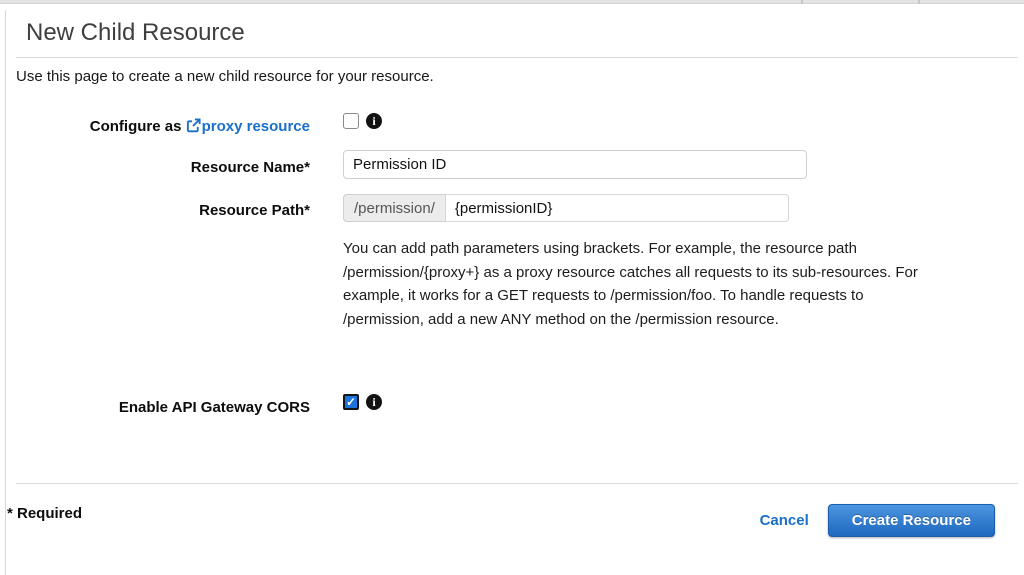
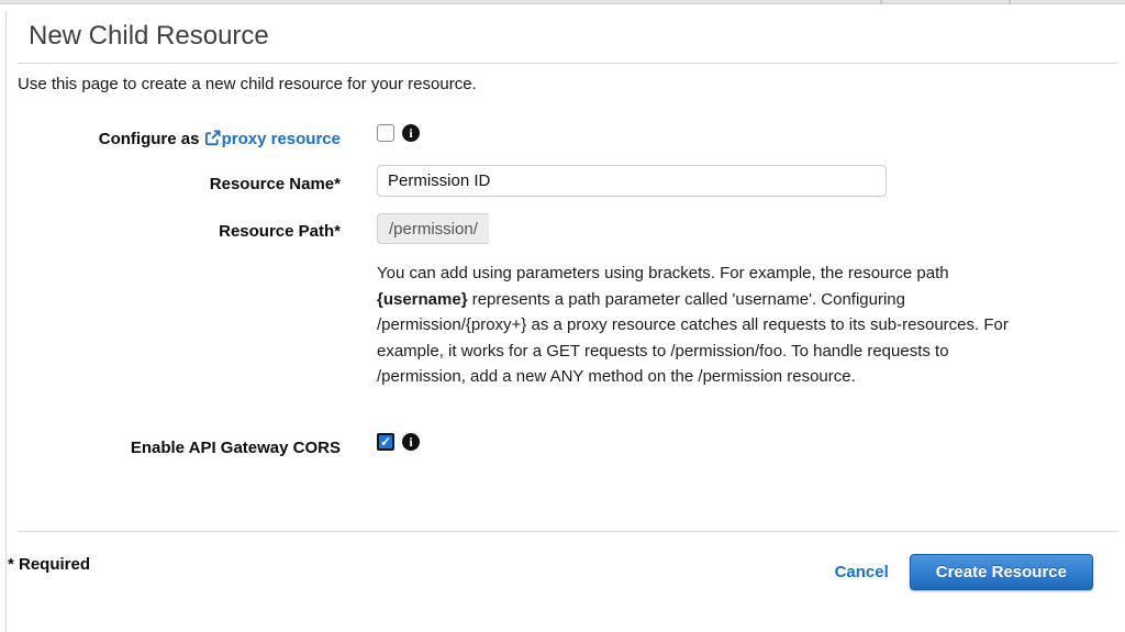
  New Child Resource
  Use this page to create a new child resource for your resource.
  Configure as proxy resource
  i
  Resource Name*
  Permission ID
  Resource Path*
  /permission/
- {permissionID}
- You can add path parameters using brackets. For example, the resource path
+ You can add using parameters using brackets. For example, the resource path
+ {username} represents a path parameter called 'username'. Configuring
  /permission/{proxy+} as a proxy resource catches all requests to its sub-resources. For
  example, it works for a GET requests to /permission/foo. To handle requests to
  /permission, add a new ANY method on the /permission resource.
  Enable API Gateway CORS
  ✓
  i
  * Required
  Cancel
  Create Resource
